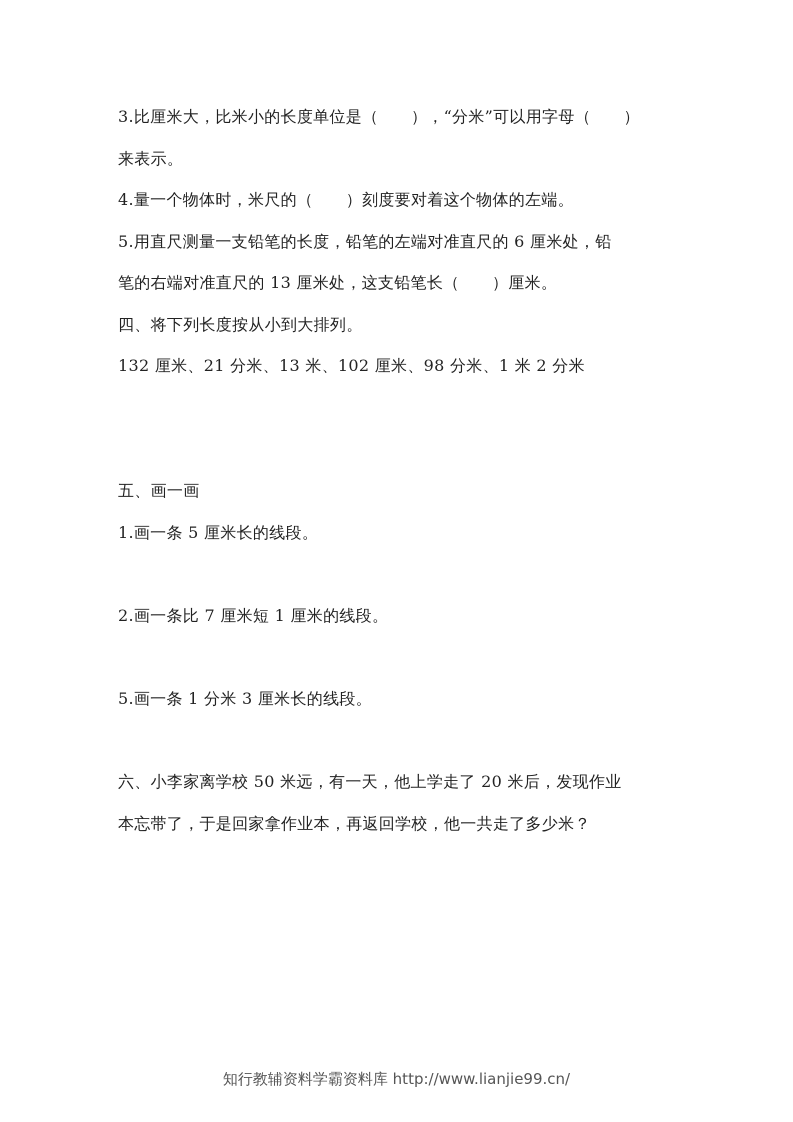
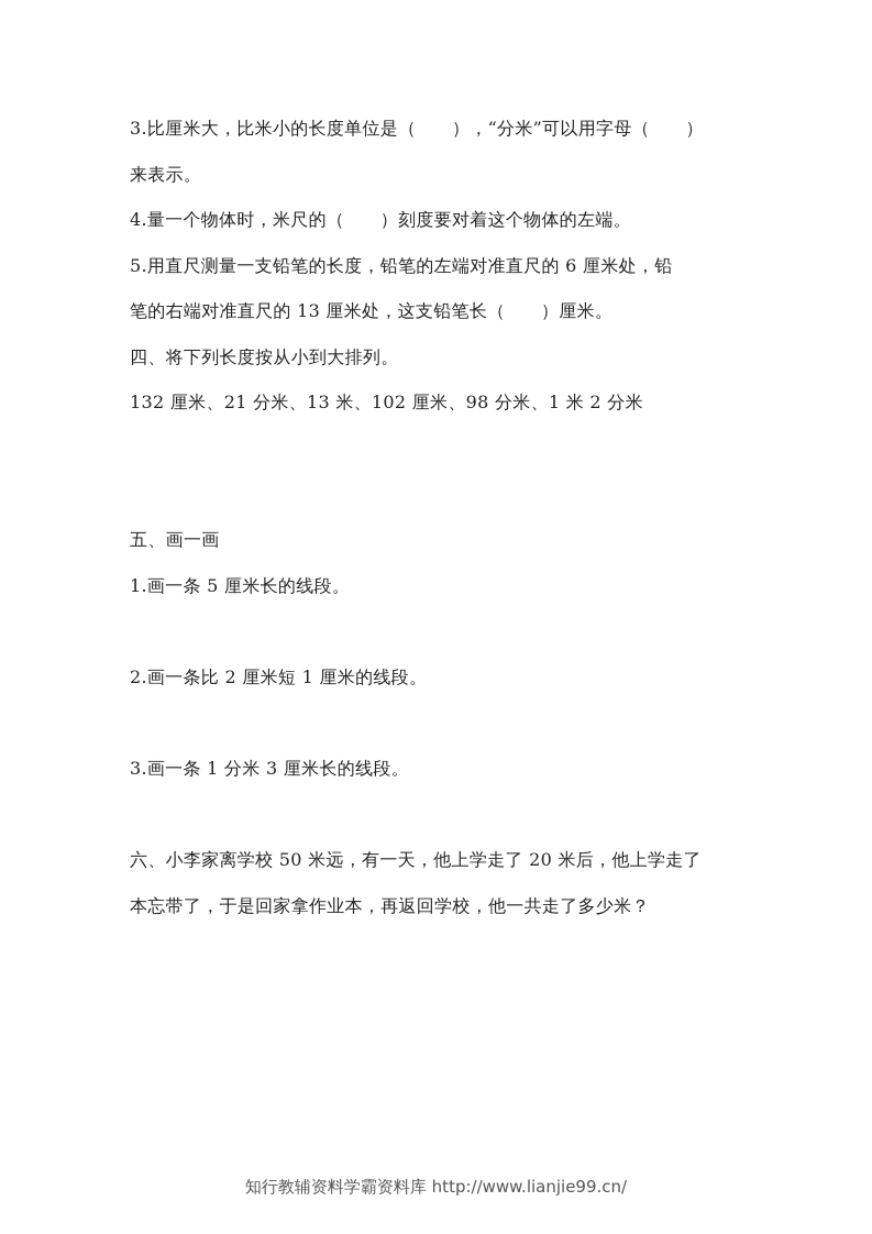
  3.比厘米大，比米小的长度单位是（ ），“分米”可以用字母（ ）
  来表示。
  4.量一个物体时，米尺的（ ）刻度要对着这个物体的左端。
  5.用直尺测量一支铅笔的长度，铅笔的左端对准直尺的 6 厘米处，铅
  笔的右端对准直尺的 13 厘米处，这支铅笔长（ ）厘米。
  四、将下列长度按从小到大排列。
  132 厘米、21 分米、13 米、102 厘米、98 分米、1 米 2 分米
  五、画一画
  1.画一条 5 厘米长的线段。
- 2.画一条比 7 厘米短 1 厘米的线段。
+ 2.画一条比 2 厘米短 1 厘米的线段。
- 5.画一条 1 分米 3 厘米长的线段。
+ 3.画一条 1 分米 3 厘米长的线段。
- 六、小李家离学校 50 米远，有一天，他上学走了 20 米后，发现作业
+ 六、小李家离学校 50 米远，有一天，他上学走了 20 米后，他上学走了
  本忘带了，于是回家拿作业本，再返回学校，他一共走了多少米？
  知行教辅资料学霸资料库 http://www.lianjie99.cn/
